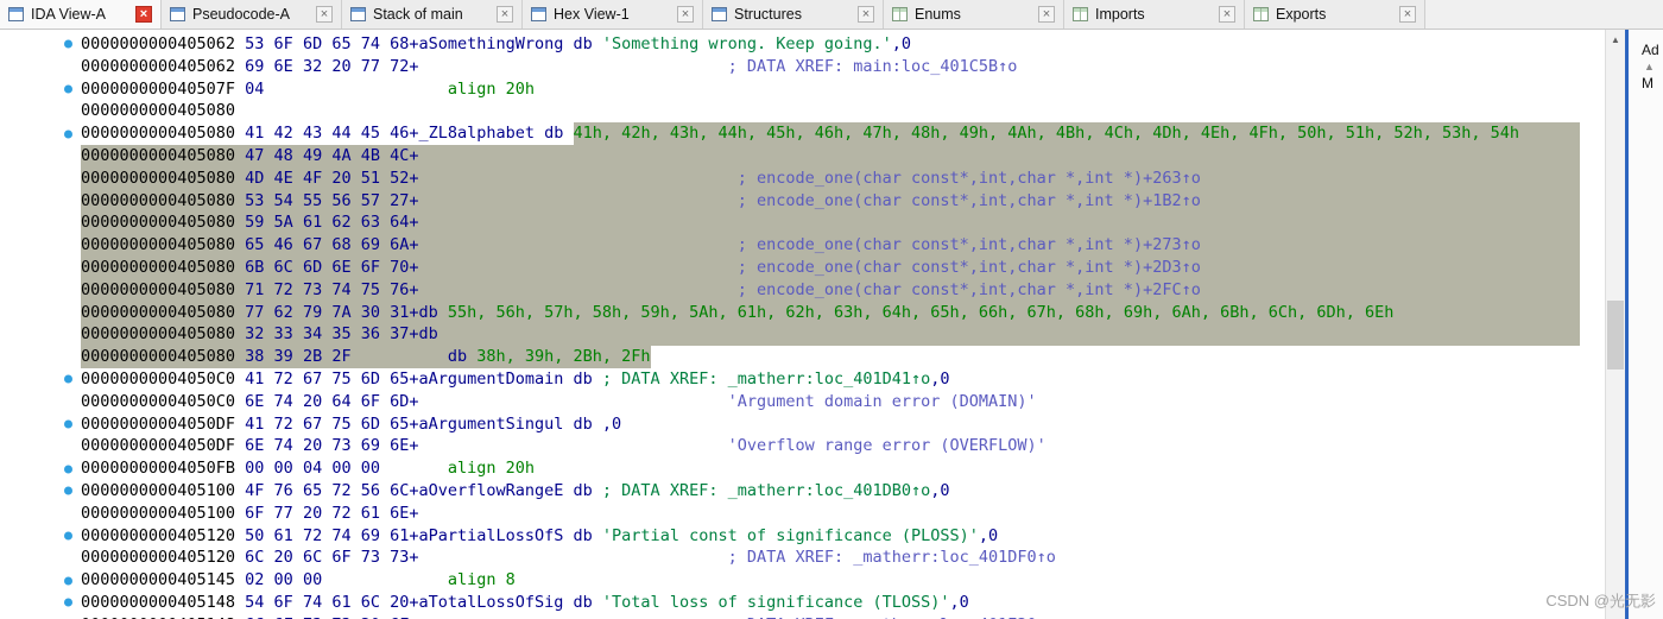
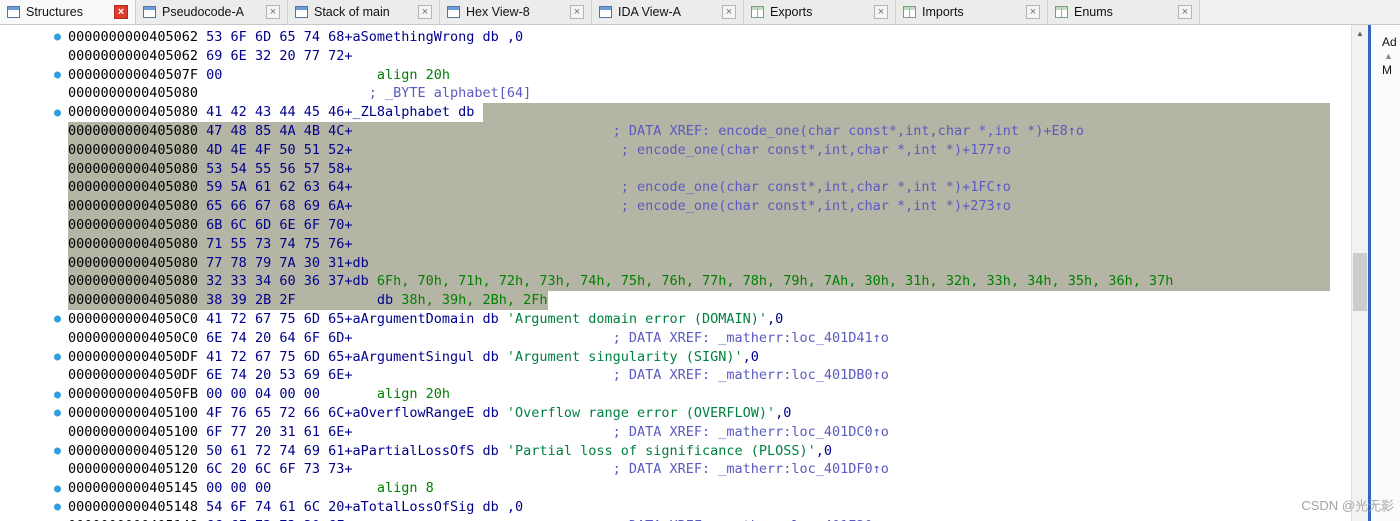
- IDA View-A
+ Structures
  ×
  Pseudocode-A
  ×
  Stack of main
  ×
- Hex View-1
+ Hex View-8
  ×
- Structures
+ IDA View-A
  ×
- Enums
+ Exports
  ×
  Imports
  ×
- Exports
+ Enums
  ×
  0000000000405062
  53 6F 6D 65 74 68+
  aSomethingWrong
  db
- 'Something wrong. Keep going.'
  ,0
  0000000000405062
  69 6E 32 20 77 72+
- ; DATA XREF: main:loc_401C5B↑o
  000000000040507F
- 04
+ 00
  align 20h
  0000000000405080
+ ; _BYTE alphabet[64]
  0000000000405080
  41 42 43 44 45 46+
  _ZL8alphabet
  db
- 41h, 42h, 43h, 44h, 45h, 46h, 47h, 48h, 49h, 4Ah, 4Bh, 4Ch, 4Dh, 4Eh, 4Fh, 50h, 51h, 52h, 53h, 54h
  0000000000405080
- 47 48 49 4A 4B 4C+
+ 47 48 85 4A 4B 4C+
+ ; DATA XREF: encode_one(char const*,int,char *,int *)+E8↑o
  0000000000405080
- 4D 4E 4F 20 51 52+
+ 4D 4E 4F 50 51 52+
- ; encode_one(char const*,int,char *,int *)+263↑o
+ ; encode_one(char const*,int,char *,int *)+177↑o
  0000000000405080
- 53 54 55 56 57 27+
+ 53 54 55 56 57 58+
- ; encode_one(char const*,int,char *,int *)+1B2↑o
  0000000000405080
  59 5A 61 62 63 64+
+ ; encode_one(char const*,int,char *,int *)+1FC↑o
  0000000000405080
- 65 46 67 68 69 6A+
+ 65 66 67 68 69 6A+
  ; encode_one(char const*,int,char *,int *)+273↑o
  0000000000405080
  6B 6C 6D 6E 6F 70+
- ; encode_one(char const*,int,char *,int *)+2D3↑o
  0000000000405080
- 71 72 73 74 75 76+
+ 71 55 73 74 75 76+
- ; encode_one(char const*,int,char *,int *)+2FC↑o
  0000000000405080
- 77 62 79 7A 30 31+
+ 77 78 79 7A 30 31+
  db
- 55h, 56h, 57h, 58h, 59h, 5Ah, 61h, 62h, 63h, 64h, 65h, 66h, 67h, 68h, 69h, 6Ah, 6Bh, 6Ch, 6Dh, 6Eh
  0000000000405080
- 32 33 34 35 36 37+
+ 32 33 34 60 36 37+
  db
+ 6Fh, 70h, 71h, 72h, 73h, 74h, 75h, 76h, 77h, 78h, 79h, 7Ah, 30h, 31h, 32h, 33h, 34h, 35h, 36h, 37h
  0000000000405080
  38 39 2B 2F
  db
  38h, 39h, 2Bh, 2Fh
  00000000004050C0
  41 72 67 75 6D 65+
  aArgumentDomain
  db
- ; DATA XREF: _matherr:loc_401D41↑o
+ 'Argument domain error (DOMAIN)'
  ,0
  00000000004050C0
  6E 74 20 64 6F 6D+
- 'Argument domain error (DOMAIN)'
+ ; DATA XREF: _matherr:loc_401D41↑o
  00000000004050DF
  41 72 67 75 6D 65+
  aArgumentSingul
  db
+ 'Argument singularity (SIGN)'
  ,0
  00000000004050DF
- 6E 74 20 73 69 6E+
+ 6E 74 20 53 69 6E+
- 'Overflow range error (OVERFLOW)'
+ ; DATA XREF: _matherr:loc_401DB0↑o
  00000000004050FB
  00 00 04 00 00
  align 20h
  0000000000405100
- 4F 76 65 72 56 6C+
+ 4F 76 65 72 66 6C+
  aOverflowRangeE
  db
- ; DATA XREF: _matherr:loc_401DB0↑o
+ 'Overflow range error (OVERFLOW)'
  ,0
  0000000000405100
- 6F 77 20 72 61 6E+
+ 6F 77 20 31 61 6E+
+ ; DATA XREF: _matherr:loc_401DC0↑o
  0000000000405120
  50 61 72 74 69 61+
  aPartialLossOfS
  db
- 'Partial const of significance (PLOSS)'
+ 'Partial loss of significance (PLOSS)'
  ,0
  0000000000405120
  6C 20 6C 6F 73 73+
  ; DATA XREF: _matherr:loc_401DF0↑o
  0000000000405145
- 02 00 00
+ 00 00 00
  align 8
  0000000000405148
  54 6F 74 61 6C 20+
  aTotalLossOfSig
  db
- 'Total loss of significance (TLOSS)'
  ,0
  ▲
  Ad
  ▲
  M
  CSDN @光无影
